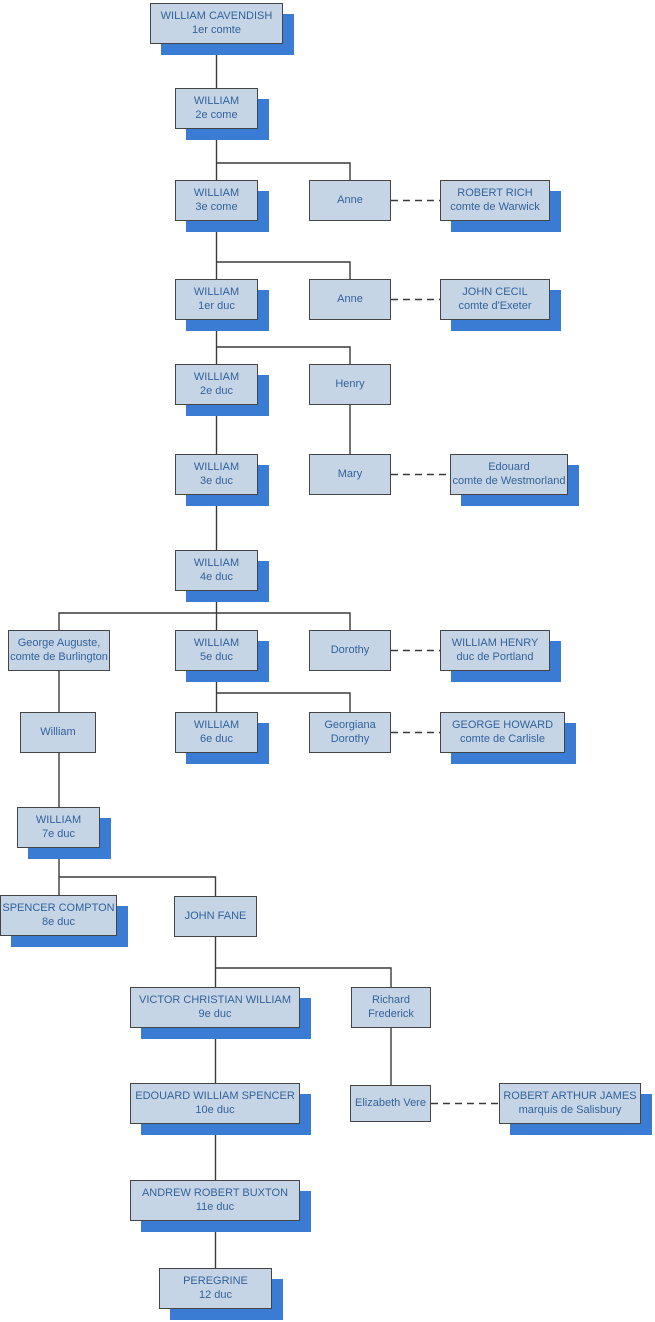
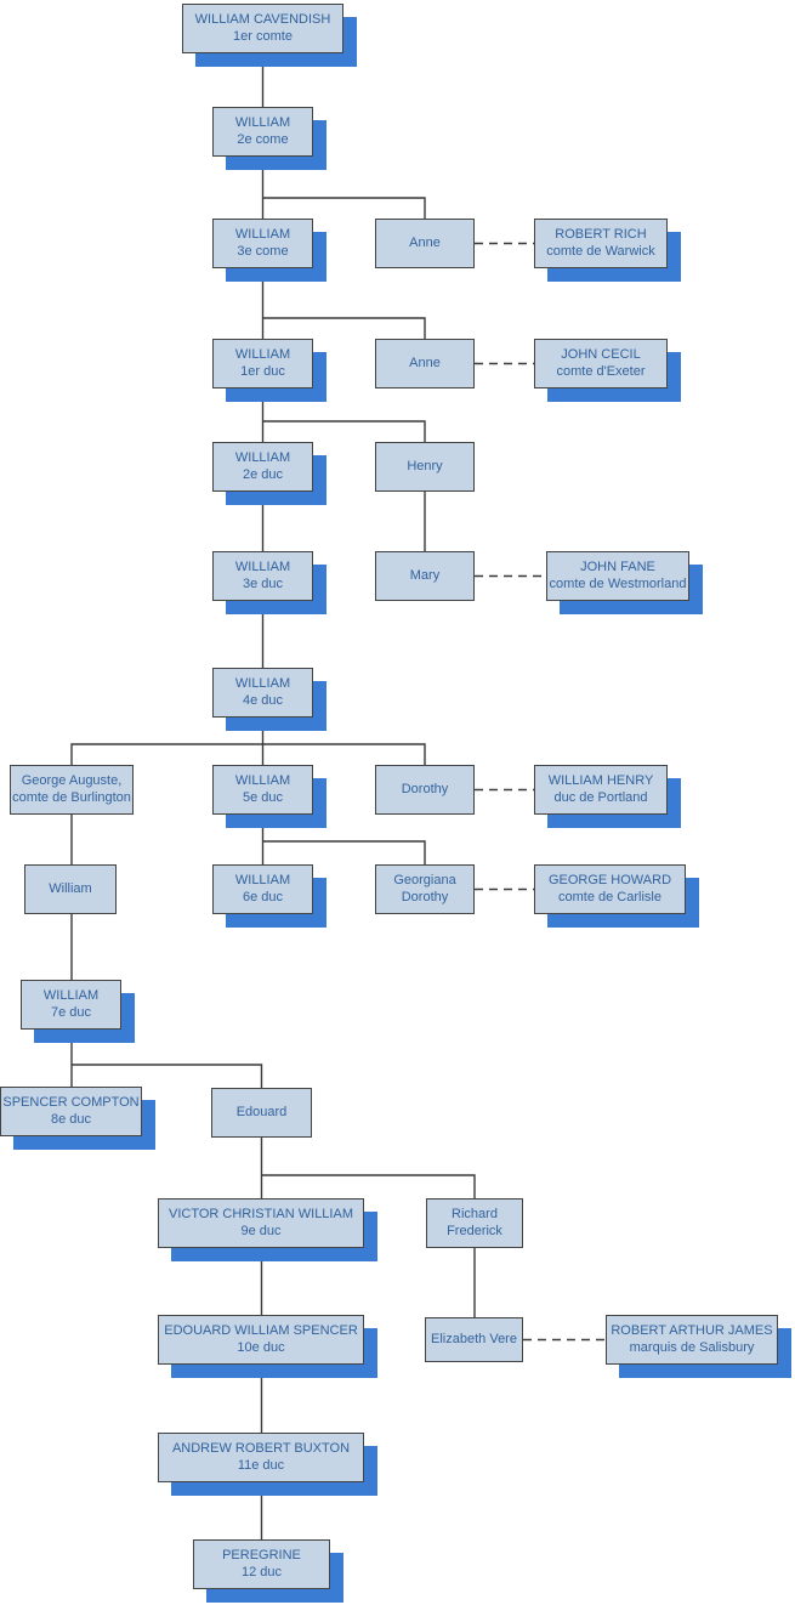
  WILLIAM CAVENDISH
  1er comte
  WILLIAM
  2e come
  WILLIAM
  3e come
  Anne
  ROBERT RICH
  comte de Warwick
  WILLIAM
  1er duc
  Anne
  JOHN CECIL
  comte d'Exeter
  WILLIAM
  2e duc
  Henry
  WILLIAM
  3e duc
  Mary
- Edouard
+ JOHN FANE
  comte de Westmorland
  WILLIAM
  4e duc
  George Auguste,
  comte de Burlington
  WILLIAM
  5e duc
  Dorothy
  WILLIAM HENRY
  duc de Portland
  William
  WILLIAM
  6e duc
  Georgiana
  Dorothy
  GEORGE HOWARD
  comte de Carlisle
  WILLIAM
  7e duc
  SPENCER COMPTON
  8e duc
- JOHN FANE
+ Edouard
  VICTOR CHRISTIAN WILLIAM
  9e duc
  Richard
  Frederick
  EDOUARD WILLIAM SPENCER
  10e duc
  Elizabeth Vere
  ROBERT ARTHUR JAMES
  marquis de Salisbury
  ANDREW ROBERT BUXTON
  11e duc
  PEREGRINE
  12 duc
